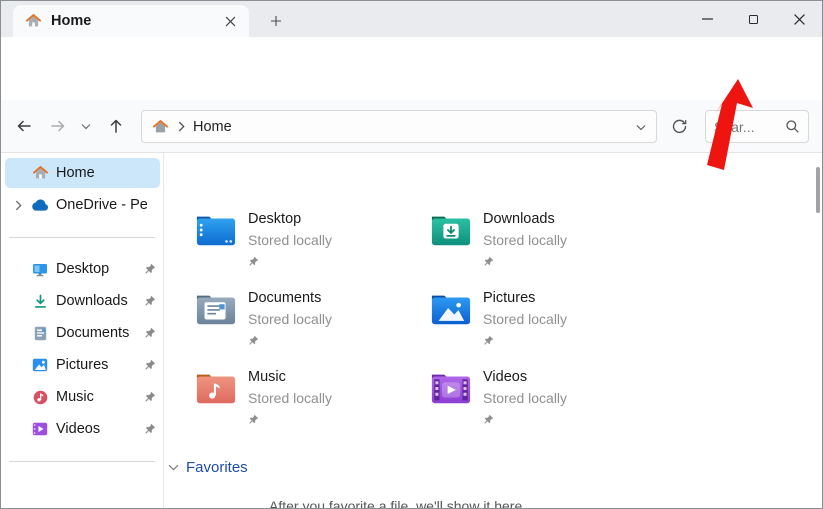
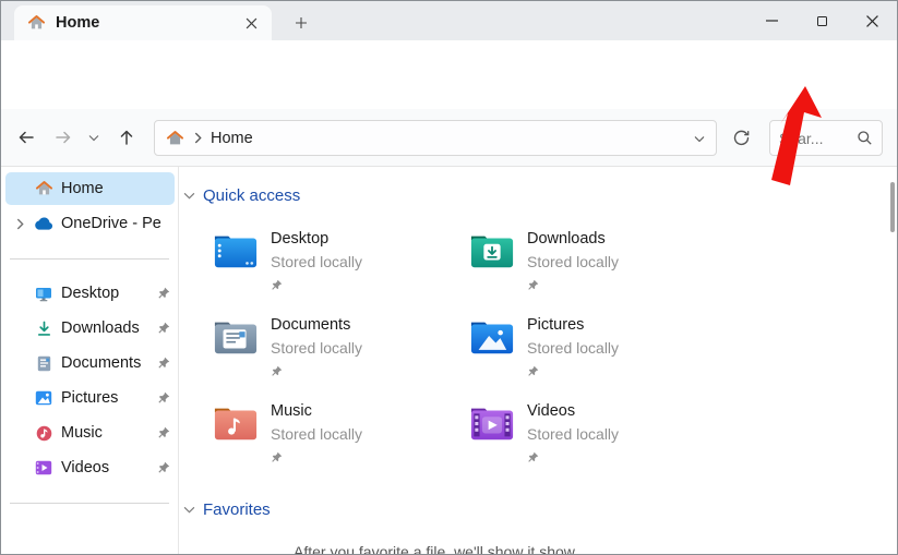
  Home
  Home
  ar...
  Home
  OneDrive - Pe
  Desktop
  Downloads
  Documents
  Pictures
  Music
  Videos
+ Quick access
  Desktop
  Stored locally
  Downloads
  Stored locally
  Documents
  Stored locally
  Pictures
  Stored locally
  Music
  Stored locally
  Videos
  Stored locally
  Favorites
- After you favorite a file, we'll show it here
+ After you favorite a file, we'll show it show
